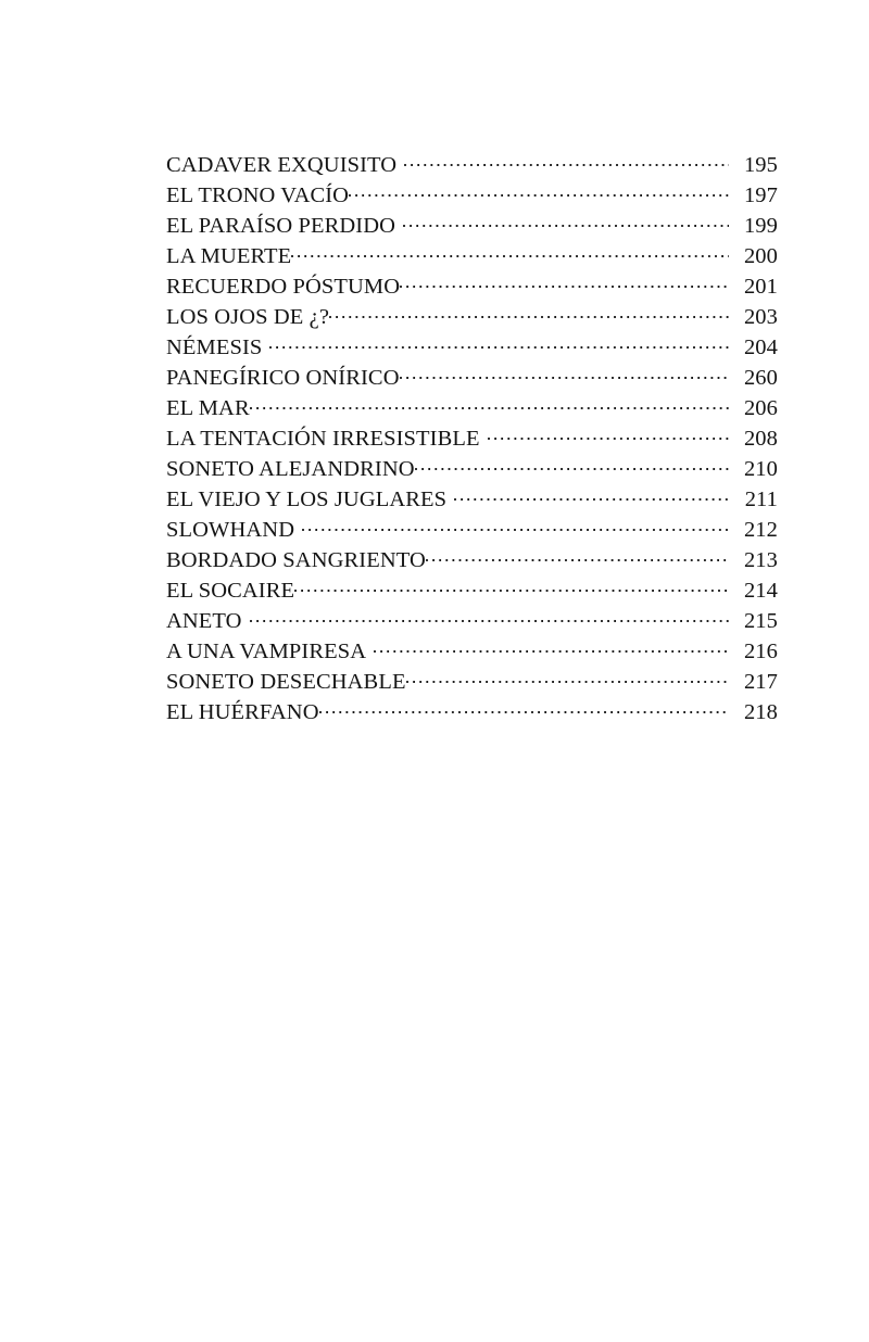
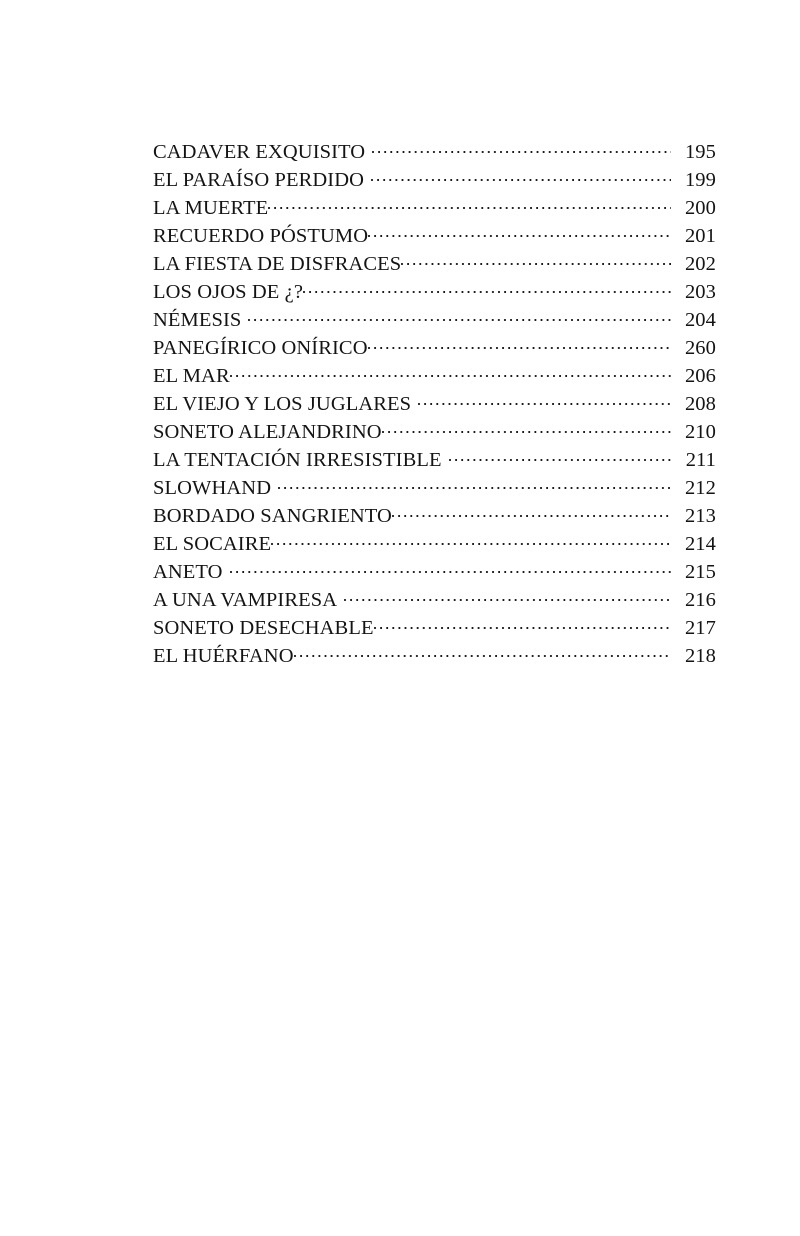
  CADAVER EXQUISITO
  195
- EL TRONO VACÍO
- 197
  EL PARAÍSO PERDIDO
  199
  LA MUERTE
  200
  RECUERDO PÓSTUMO
  201
+ LA FIESTA DE DISFRACES
+ 202
  LOS OJOS DE ¿?
  203
  NÉMESIS
  204
  PANEGÍRICO ONÍRICO
  260
  EL MAR
  206
- LA TENTACIÓN IRRESISTIBLE
+ EL VIEJO Y LOS JUGLARES
  208
  SONETO ALEJANDRINO
  210
- EL VIEJO Y LOS JUGLARES
+ LA TENTACIÓN IRRESISTIBLE
  211
  SLOWHAND
  212
  BORDADO SANGRIENTO
  213
  EL SOCAIRE
  214
  ANETO
  215
  A UNA VAMPIRESA
  216
  SONETO DESECHABLE
  217
  EL HUÉRFANO
  218
